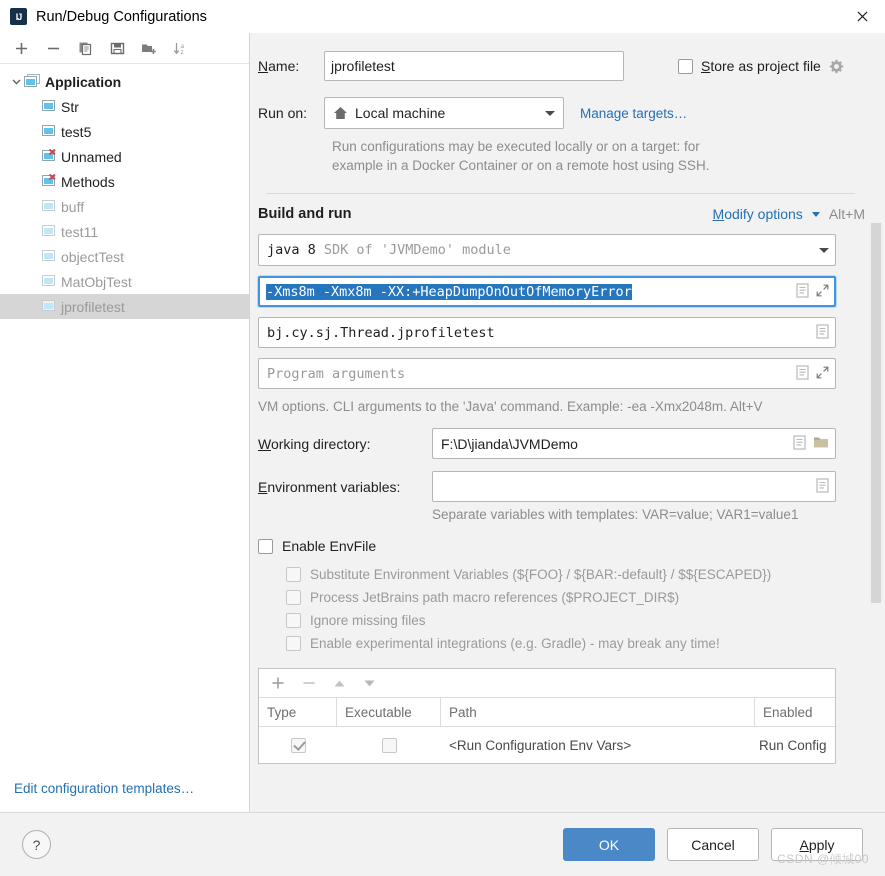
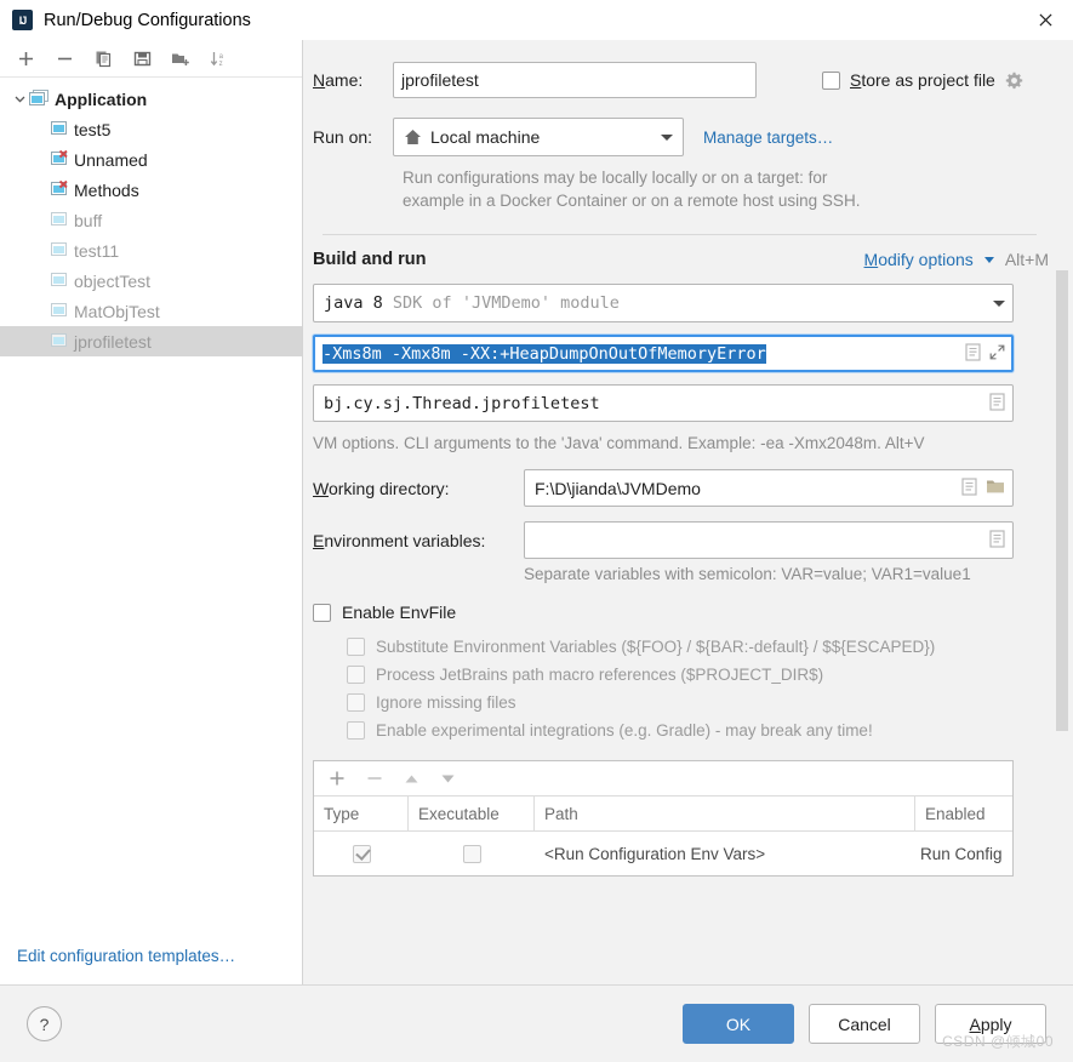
  IJ
  Run/Debug Configurations
  Application
- Str
  test5
  Unnamed
  Methods
  buff
  test11
  objectTest
  MatObjTest
  jprofiletest
  Edit configuration templates…
  Name:
  jprofiletest
  Store as project file
  Run on:
  Local machine
  Manage targets…
- Run configurations may be executed locally or on a target: for
+ Run configurations may be locally locally or on a target: for
  example in a Docker Container or on a remote host using SSH.
  Build and run
  Modify options
  Alt+M
  java 8 SDK of 'JVMDemo' module
  -Xms8m -Xmx8m -XX:+HeapDumpOnOutOfMemoryError
  bj.cy.sj.Thread.jprofiletest
- Program arguments
  VM options. CLI arguments to the 'Java' command. Example: -ea -Xmx2048m. Alt+V
  Working directory:
  F:\D\jianda\JVMDemo
  Environment variables:
- Separate variables with templates: VAR=value; VAR1=value1
+ Separate variables with semicolon: VAR=value; VAR1=value1
  Enable EnvFile
  Substitute Environment Variables (${FOO} / ${BAR:-default} / $${ESCAPED})
  Process JetBrains path macro references ($PROJECT_DIR$)
  Ignore missing files
  Enable experimental integrations (e.g. Gradle) - may break any time!
  Type
  Executable
  Path
  Enabled
  <Run Configuration Env Vars>
  Run Config
  ?
  OK
  Cancel
  A
  pply
  CSDN @倾城00
